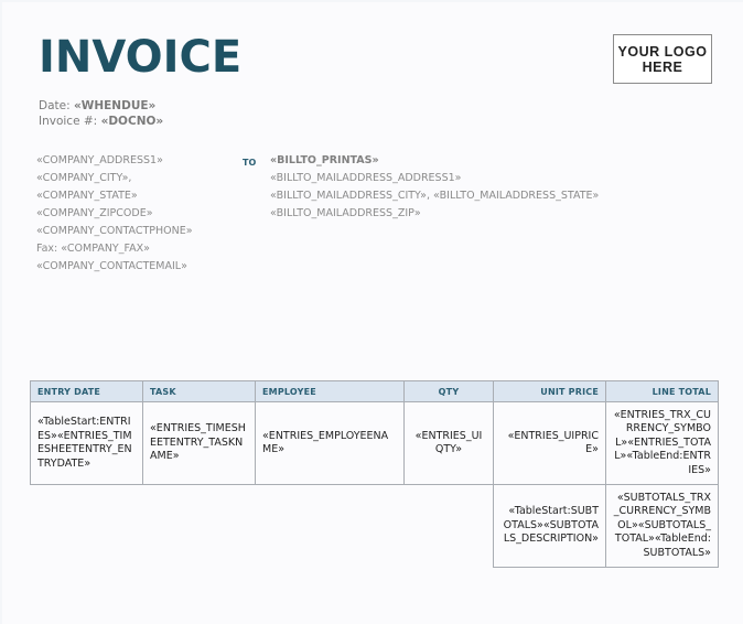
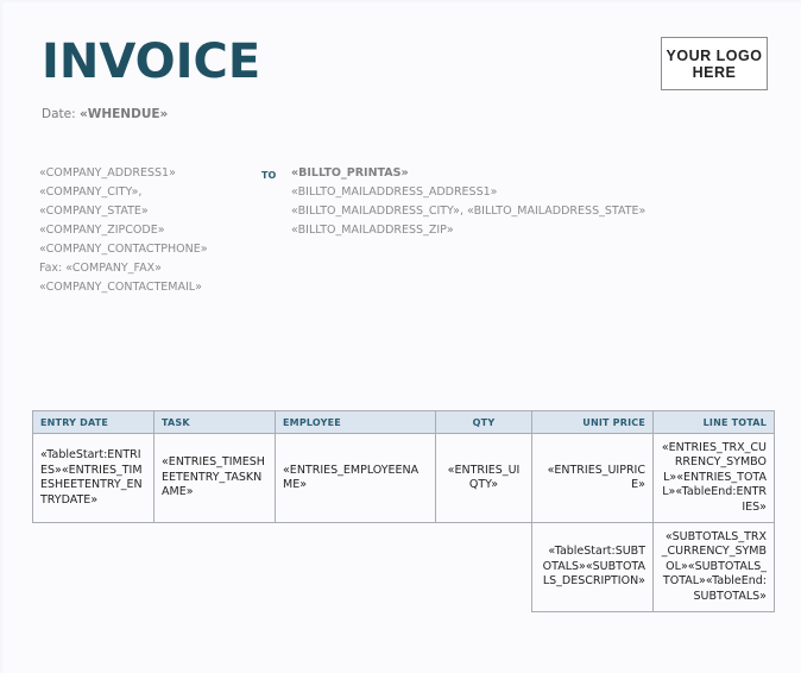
  INVOICE
  Date: «WHENDUE»
- Invoice #: «DOCNO»
  YOUR LOGO
  HERE
  «COMPANY_ADDRESS1»
  «COMPANY_CITY»,
  «COMPANY_STATE»
  «COMPANY_ZIPCODE»
  «COMPANY_CONTACTPHONE»
  Fax: «COMPANY_FAX»
  «COMPANY_CONTACTEMAIL»
  TO
  «BILLTO_PRINTAS»
  «BILLTO_MAILADDRESS_ADDRESS1»
  «BILLTO_MAILADDRESS_CITY», «BILLTO_MAILADDRESS_STATE»
  «BILLTO_MAILADDRESS_ZIP»
  ENTRY DATE	TASK	EMPLOYEE	QTY	UNIT PRICE	LINE TOTAL
  «TableStart:ENTRIES»«ENTRIES_TIMESHEETENTRY_ENTRYDATE»	«ENTRIES_TIMESHEETENTRY_TASKNAME»	«ENTRIES_EMPLOYEENAME»	«ENTRIES_UIQTY»	«ENTRIES_UIPRICE»	«ENTRIES_TRX_CURRENCY_SYMBOL»«ENTRIES_TOTAL»«TableEnd:ENTRIES»
  				«TableStart:SUBTOTALS»«SUBTOTALS_DESCRIPTION»	«SUBTOTALS_TRX_CURRENCY_SYMBOL»«SUBTOTALS_TOTAL»«TableEnd:SUBTOTALS»
